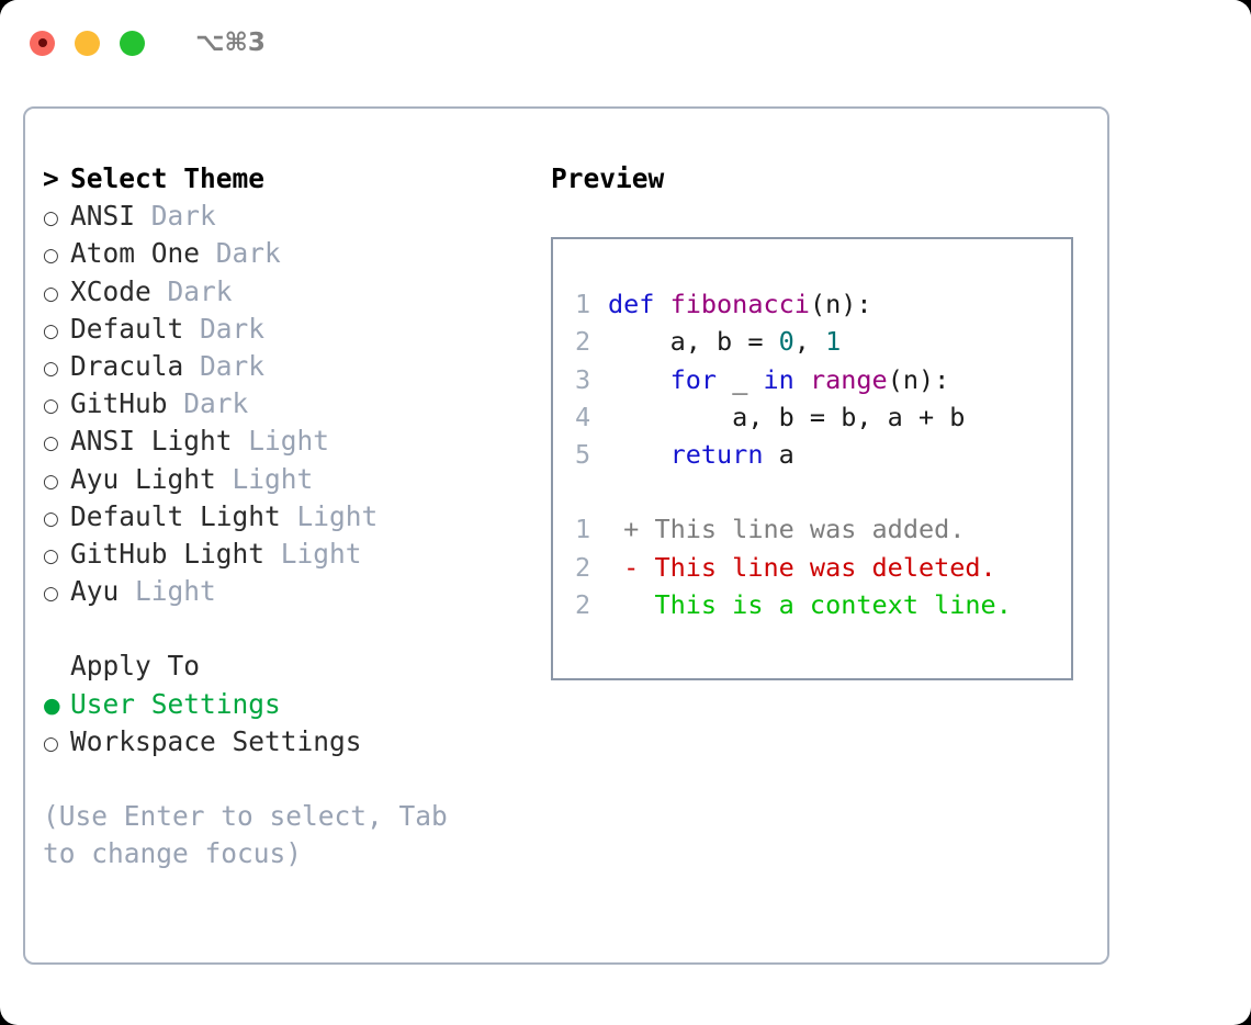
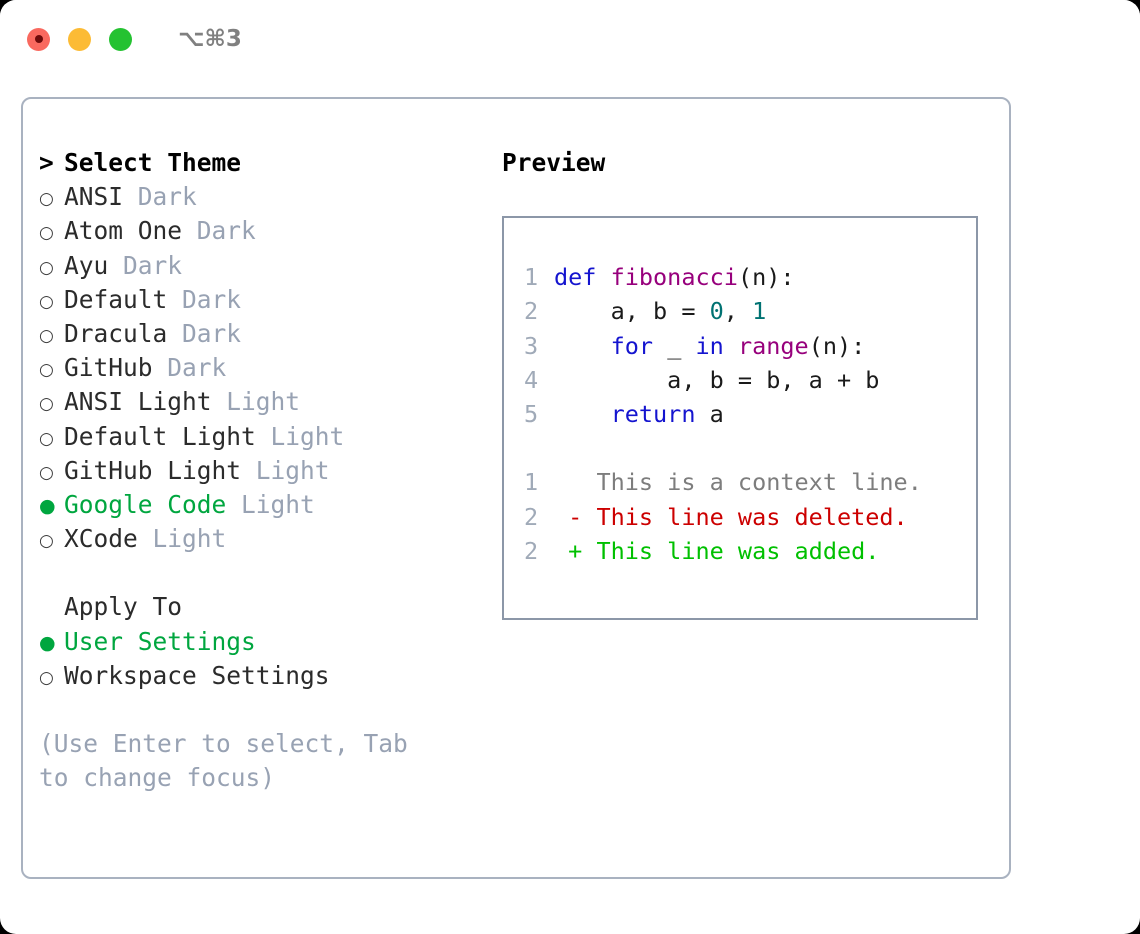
  ⌥⌘3
  > Select Theme
  ○ ANSI Dark
  ○ Atom One Dark
- ○ XCode Dark
+ ○ Ayu Dark
  ○ Default Dark
  ○ Dracula Dark
  ○ GitHub Dark
  ○ ANSI Light Light
- ○ Ayu Light Light
  ○ Default Light Light
  ○ GitHub Light Light
+ ● Google Code Light
- ○ Ayu Light
+ ○ XCode Light
  Apply To
  ● User Settings
  ○ Workspace Settings
  (Use Enter to select, Tab to change focus)
  Preview
  1 def fibonacci(n):
  2 a, b = 0, 1
  3 for _ in range(n):
  4 a, b = b, a + b
  5 return a
- 1 + This line was added.
+ 1 This is a context line.
  2 - This line was deleted.
- 2 This is a context line.
+ 2 + This line was added.
